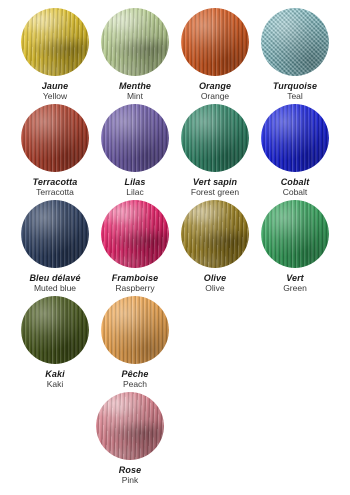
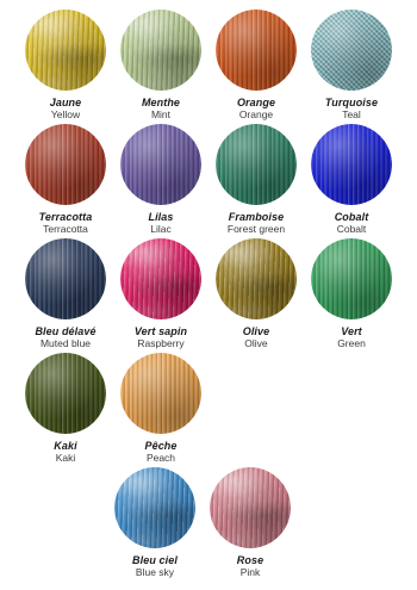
  Jaune
  Yellow
  Menthe
  Mint
  Orange
  Orange
  Turquoise
  Teal
  Terracotta
  Terracotta
  Lilas
  Lilac
- Vert sapin
+ Framboise
  Forest green
  Cobalt
  Cobalt
  Bleu délavé
  Muted blue
- Framboise
+ Vert sapin
  Raspberry
  Olive
  Olive
  Vert
  Green
  Kaki
  Kaki
  Pêche
  Peach
+ Bleu ciel
+ Blue sky
  Rose
  Pink
